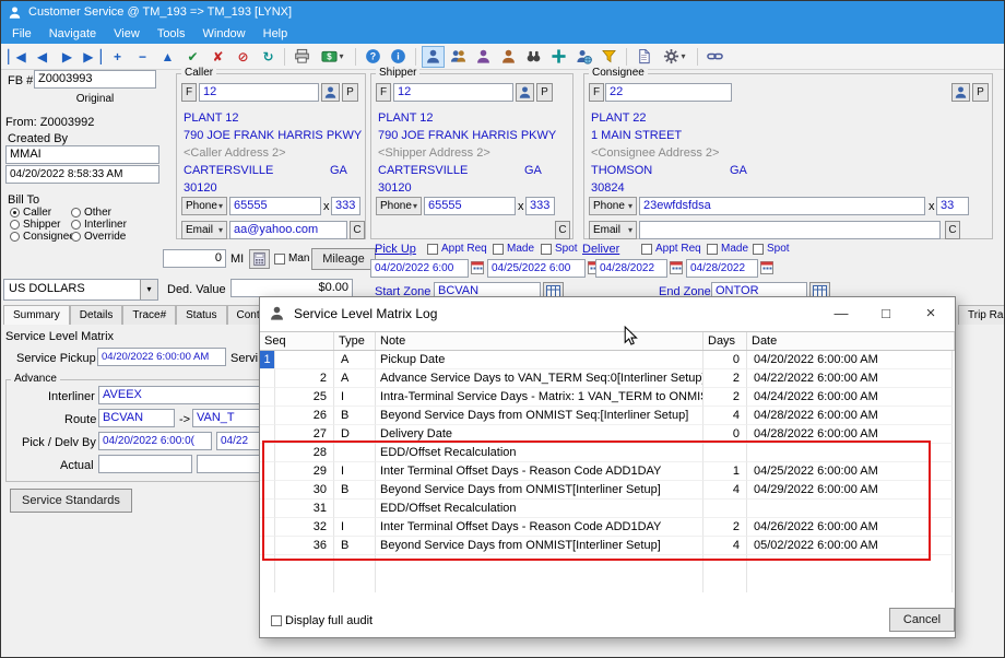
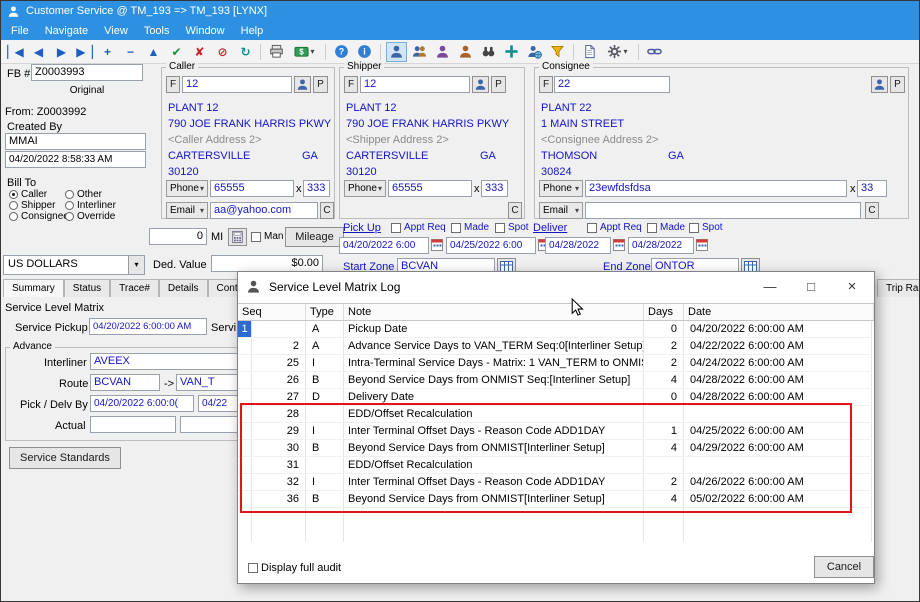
  Customer Service @ TM_193 => TM_193 [LYNX]
  File
  Navigate
  View
  Tools
  Window
  Help
  ▏◀
  ◀
  ▶
  ▶▕
  +
  −
  ▲
  ✔
  ✘
  ⊘
  ↻
  $
  ▾
  ?
  i
  ▾
  FB #
  Z0003993
  Original
  From: Z0003992
  Created By
  MMAI
  04/20/2022 8:58:33 AM
  Bill To
  Caller
  Shipper
  Consigne
  Other
  Interliner
  Override
  0
  MI
  Man
  Mileage
  US DOLLARS
  ▾
  Ded. Value
  $0.00
  Caller
  F
  12
  P
  PLANT 12
  790 JOE FRANK HARRIS PKWY
  <Caller Address 2>
  CARTERSVILLE
  GA
  30120
  Phone
  ▾
  65555
  x
  333
  Email
  ▾
  aa@yahoo.com
  C
  Shipper
  F
  12
  P
  PLANT 12
  790 JOE FRANK HARRIS PKWY
  <Shipper Address 2>
  CARTERSVILLE
  GA
  30120
  Phone
  ▾
  65555
  x
  333
  C
  Consignee
  F
  22
  P
  PLANT 22
  1 MAIN STREET
  <Consignee Address 2>
  THOMSON
  GA
  30824
  Phone
  ▾
  23ewfdsfdsa
  x
  33
  Email
  ▾
  C
  Pick Up
  Appt Req
  Made
  Spot
  04/20/2022 6:00
  04/25/2022 6:00
  Start Zone
  BCVAN
  Deliver
  Appt Req
  Made
  Spot
  04/28/2022
  04/28/2022
  End Zone
  ONTOR
  Summary
- Details
+ Status
  Trace#
- Status
+ Details
  Trip Ra
  Service Level Matrix
  Service Pickup
  04/20/2022 6:00:00 AM
  Servi
  Advance
  Interliner
  AVEEX
  Route
  BCVAN
  ->
  VAN_T
  Pick / Delv By
  04/20/2022 6:00:0(
  04/22
  Actual
  Service Standards
  Service Level Matrix Log
  —
  □
  ×
  Seq
  Type
  Note
  Days
  Date
  1
  A
  Pickup Date
  0
  04/20/2022 6:00:00 AM
  2
  A
  Advance Service Days to VAN_TERM Seq:0[Interliner Setup
  2
  04/22/2022 6:00:00 AM
  25
  I
  Intra-Terminal Service Days - Matrix: 1 VAN_TERM to ONMI
  2
  04/24/2022 6:00:00 AM
  26
  B
  Beyond Service Days from ONMIST Seq:[Interliner Setup]
  4
  04/28/2022 6:00:00 AM
  27
  D
  Delivery Date
  0
  04/28/2022 6:00:00 AM
  28
  EDD/Offset Recalculation
  29
  I
  Inter Terminal Offset Days - Reason Code ADD1DAY
  1
  04/25/2022 6:00:00 AM
  30
  B
  Beyond Service Days from ONMIST[Interliner Setup]
  4
  04/29/2022 6:00:00 AM
  31
  EDD/Offset Recalculation
  32
  I
  Inter Terminal Offset Days - Reason Code ADD1DAY
  2
  04/26/2022 6:00:00 AM
  36
  B
  Beyond Service Days from ONMIST[Interliner Setup]
  4
  05/02/2022 6:00:00 AM
  Display full audit
  Cancel
